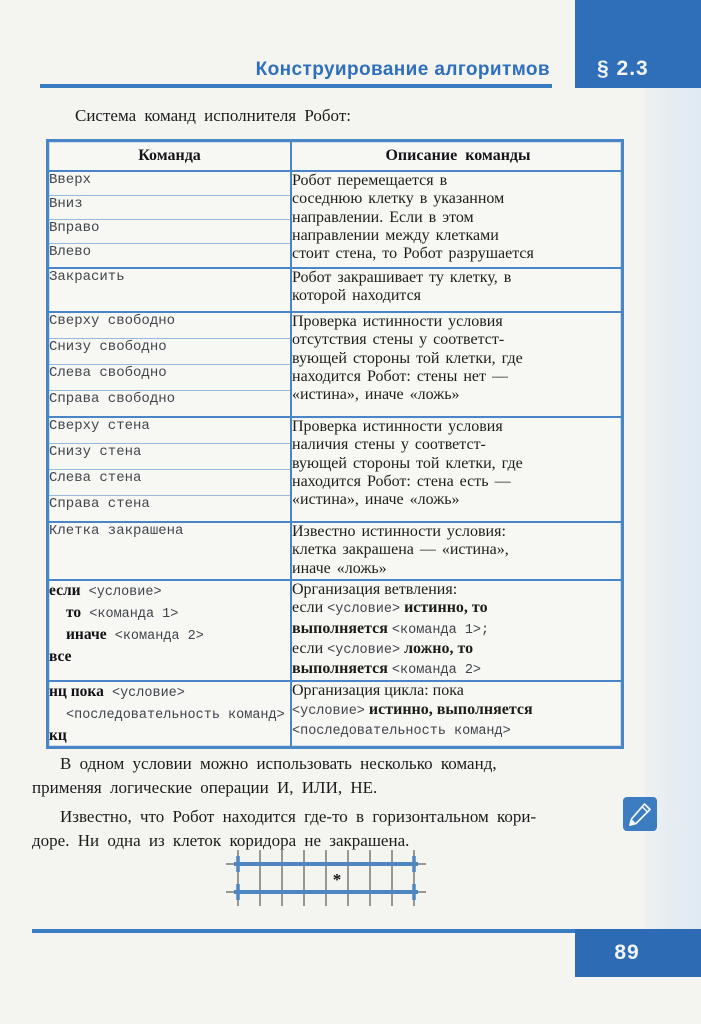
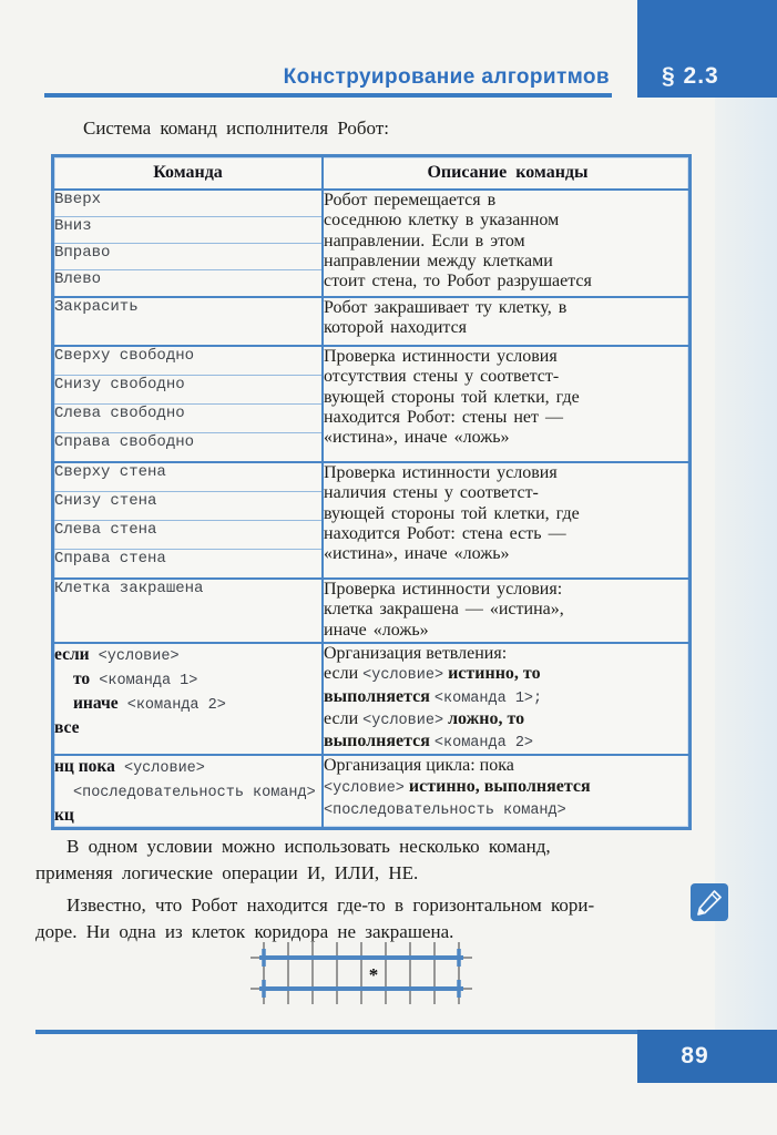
  Конструирование алгоритмов
  § 2.3
  Система команд исполнителя Робот:
  Команда	Описание команды
  Вверх	Робот перемещается в соседнюю клетку в указанном направлении. Если в этом направлении между клетками стоит стена, то Робот разрушается
  Вниз
  Вправо
  Влево
  Закрасить	Робот закрашивает ту клетку, в которой находится
  Сверху свободно	Проверка истинности условия отсутствия стены у соответст- вующей стороны той клетки, где находится Робот: стены нет — «истина», иначе «ложь»
  Снизу свободно
  Слева свободно
  Справа свободно
  Сверху стена	Проверка истинности условия наличия стены у соответст- вующей стороны той клетки, где находится Робот: стена есть — «истина», иначе «ложь»
  Снизу стена
  Слева стена
  Справа стена
- Клетка закрашена	Известно истинности условия: клетка закрашена — «истина», иначе «ложь»
+ Клетка закрашена	Проверка истинности условия: клетка закрашена — «истина», иначе «ложь»
  если <условие>то <команда 1>иначе <команда 2>все	Организация ветвления:если <условие> истинно, товыполняется <команда 1>;если <условие> ложно, товыполняется <команда 2>
  нц пока <условие><последовательность команд>кц	Организация цикла: пока<условие> истинно, выполняется<последовательность команд>
  В одном условии можно использовать несколько команд,
  применяя логические операции И, ИЛИ, НЕ.
  Известно, что Робот находится где-то в горизонтальном кори-
  доре. Ни одна из клеток коридора не закрашена.
  *
  89
